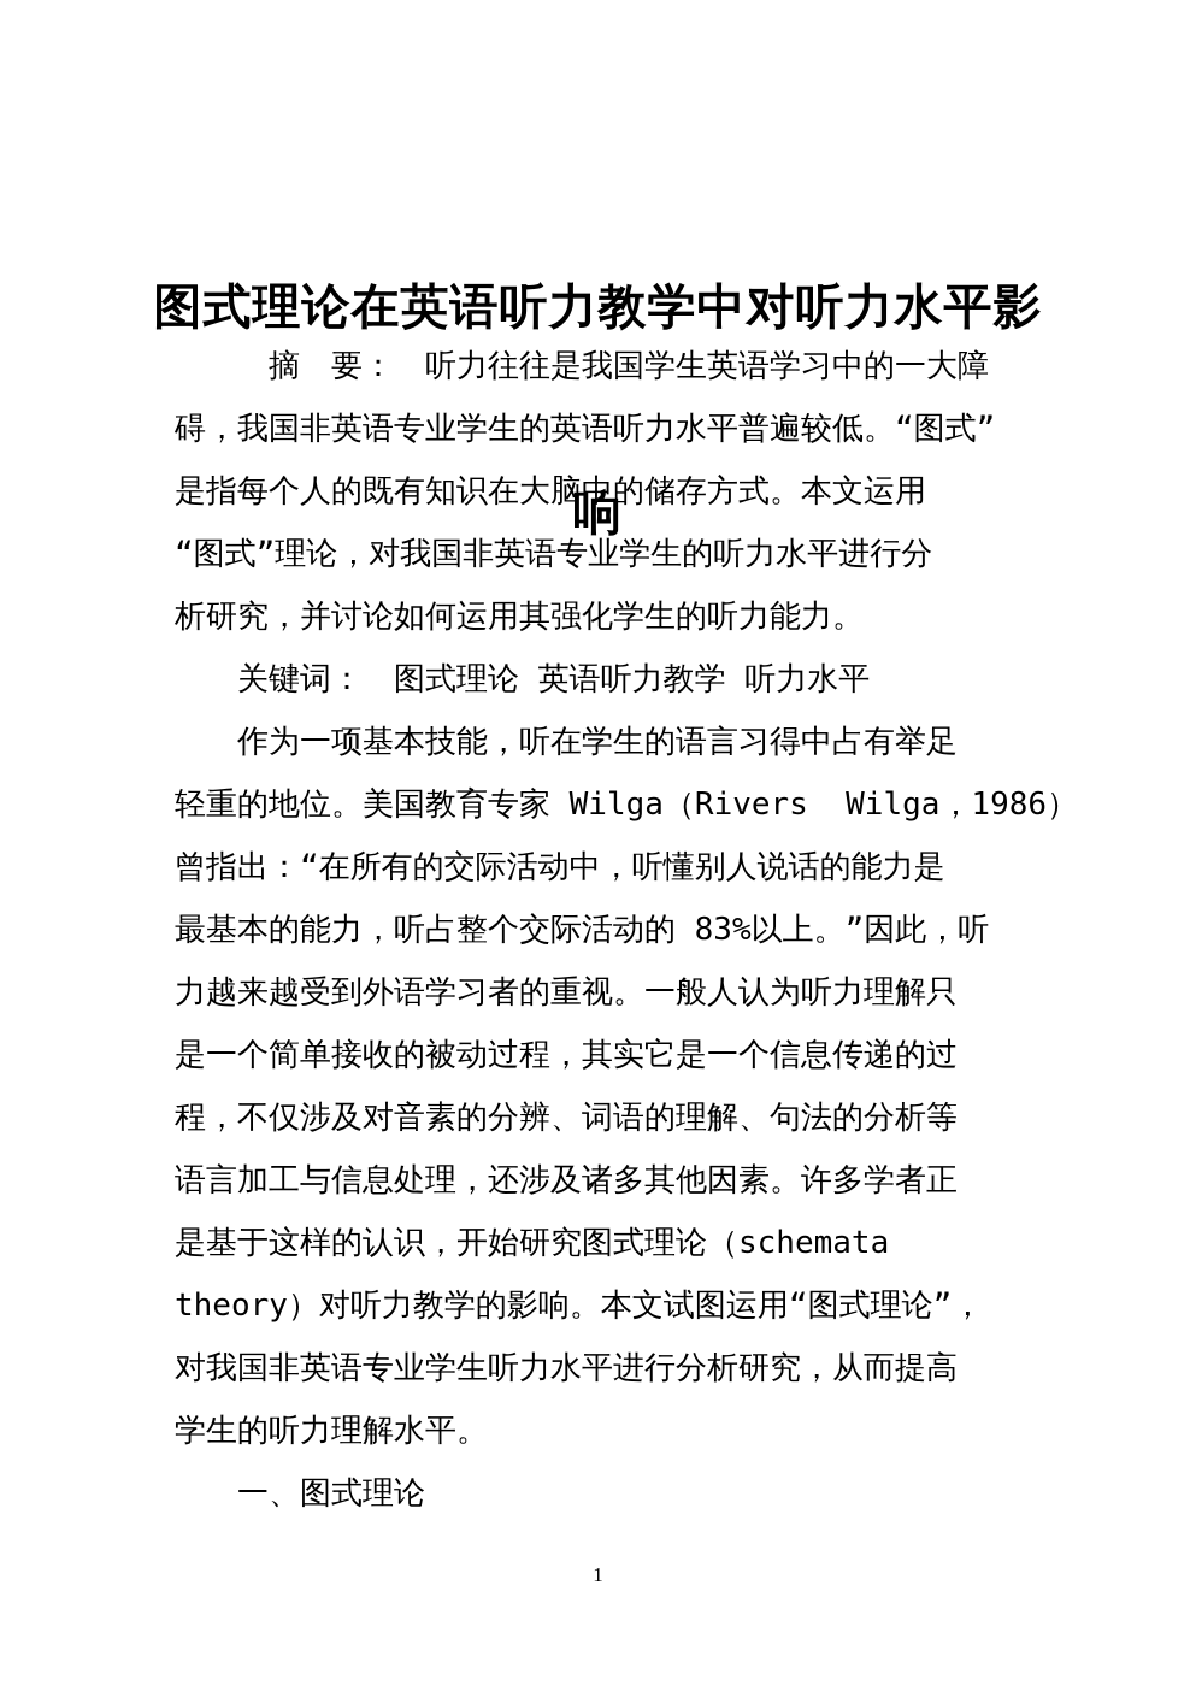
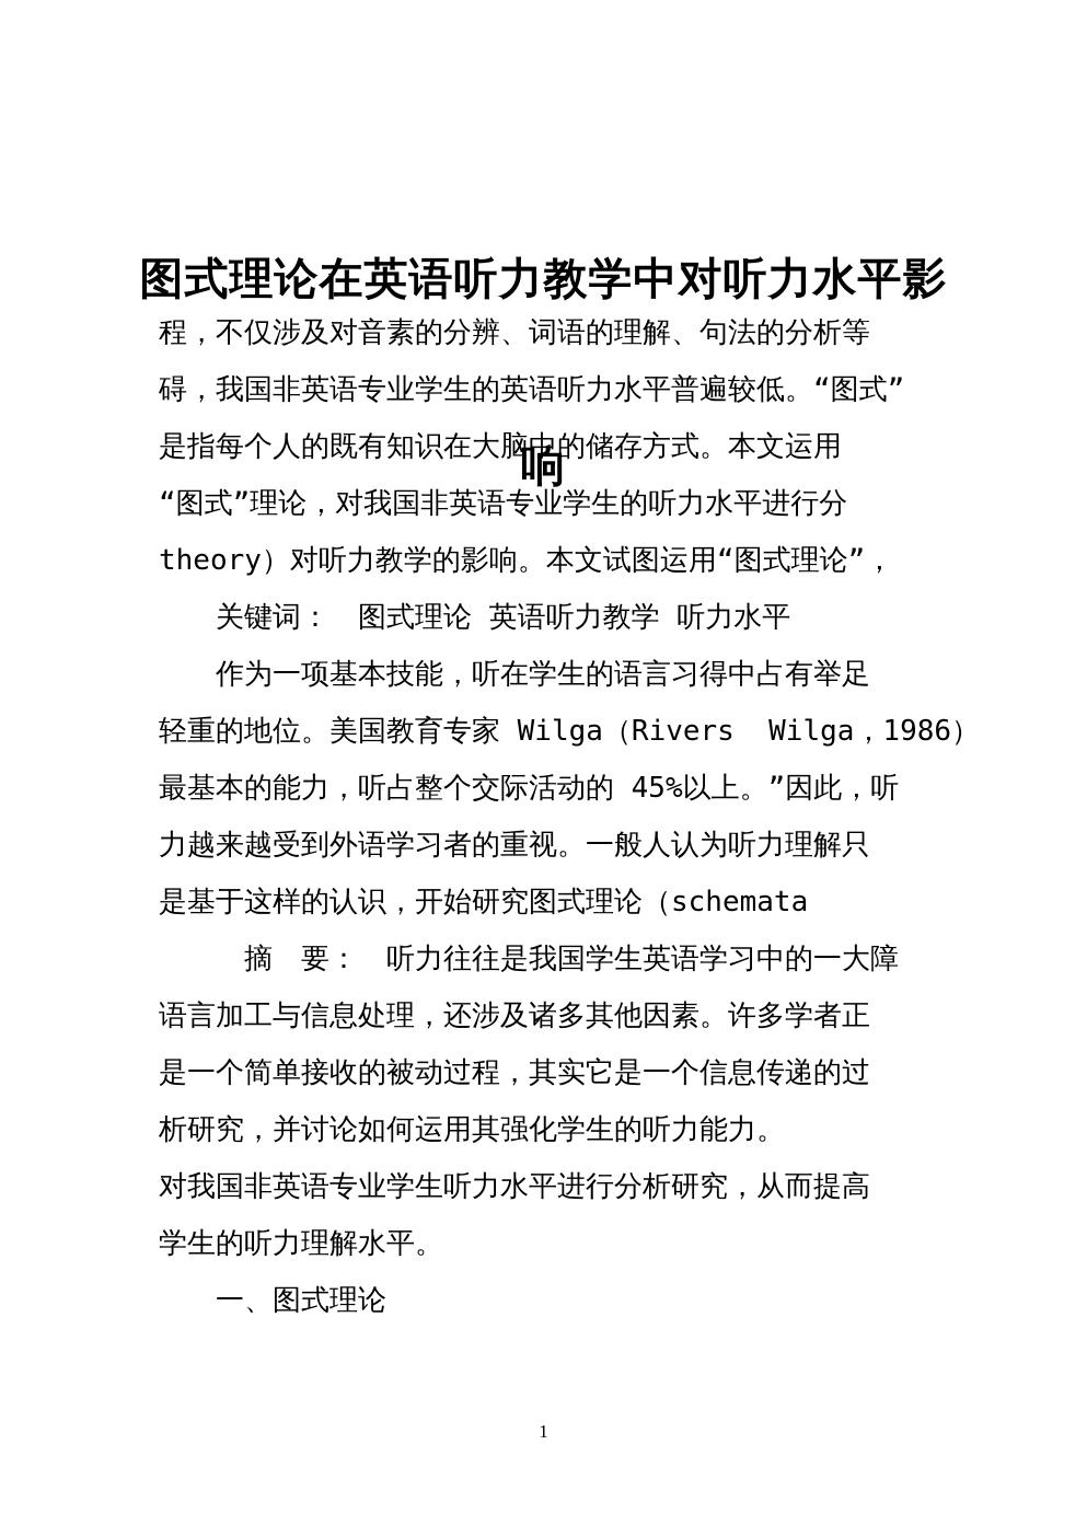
  图式理论在英语听力教学中对听力水平影
  响
- 摘 要： 听力往往是我国学生英语学习中的一大障
+ 程，不仅涉及对音素的分辨、词语的理解、句法的分析等
  碍，我国非英语专业学生的英语听力水平普遍较低。“图式”
  是指每个人的既有知识在大脑中的储存方式。本文运用
  “图式”理论，对我国非英语专业学生的听力水平进行分
- 析研究，并讨论如何运用其强化学生的听力能力。
+ theory）对听力教学的影响。本文试图运用“图式理论”，
  关键词： 图式理论 英语听力教学 听力水平
  作为一项基本技能，听在学生的语言习得中占有举足
  轻重的地位。美国教育专家 Wilga（Rivers Wilga，1986）
- 曾指出：“在所有的交际活动中，听懂别人说话的能力是
- 最基本的能力，听占整个交际活动的 83%以上。”因此，听
+ 最基本的能力，听占整个交际活动的 45%以上。”因此，听
  力越来越受到外语学习者的重视。一般人认为听力理解只
- 是一个简单接收的被动过程，其实它是一个信息传递的过
+ 是基于这样的认识，开始研究图式理论（schemata
- 程，不仅涉及对音素的分辨、词语的理解、句法的分析等
+ 摘 要： 听力往往是我国学生英语学习中的一大障
  语言加工与信息处理，还涉及诸多其他因素。许多学者正
- 是基于这样的认识，开始研究图式理论（schemata
+ 是一个简单接收的被动过程，其实它是一个信息传递的过
- theory）对听力教学的影响。本文试图运用“图式理论”，
+ 析研究，并讨论如何运用其强化学生的听力能力。
  对我国非英语专业学生听力水平进行分析研究，从而提高
  学生的听力理解水平。
  一、图式理论
  1
